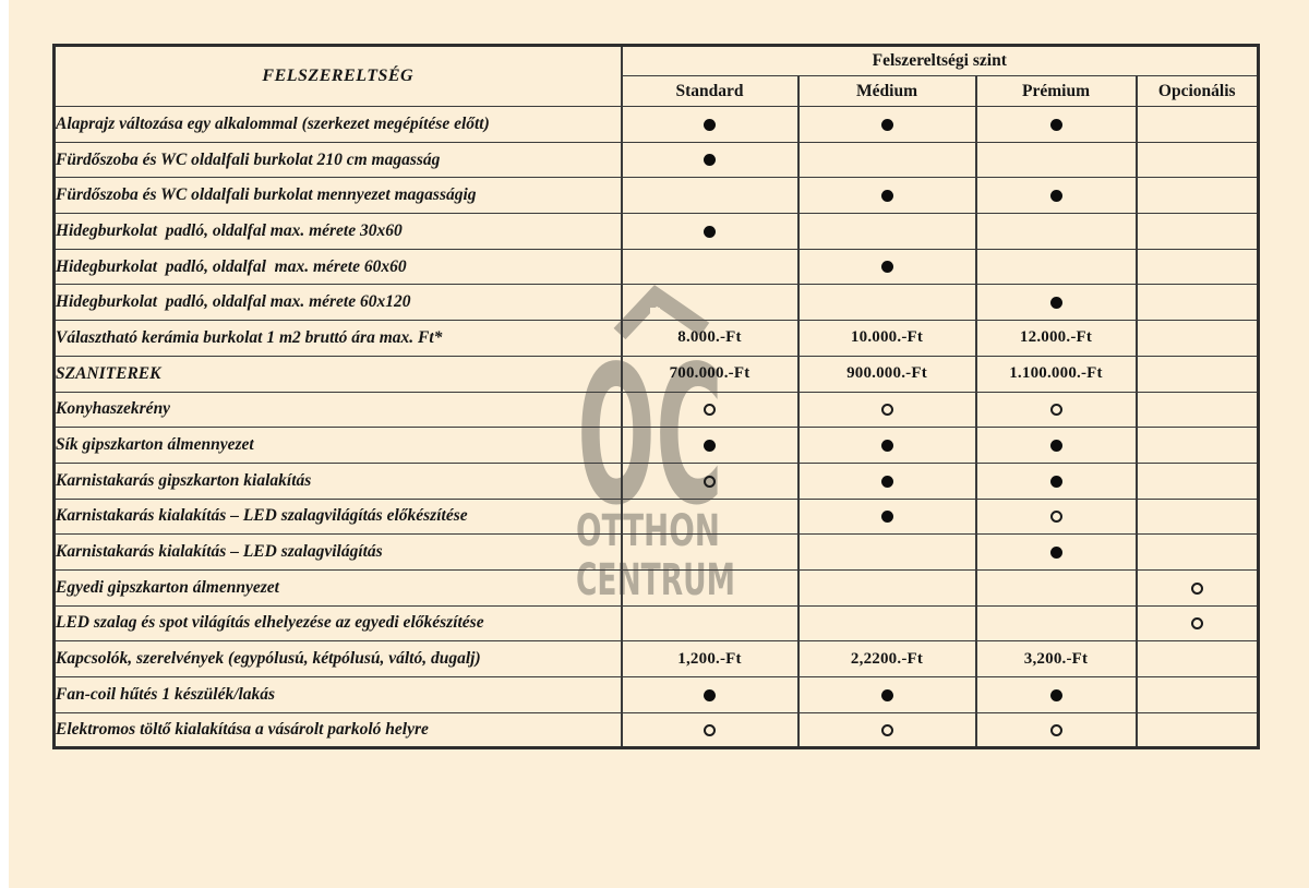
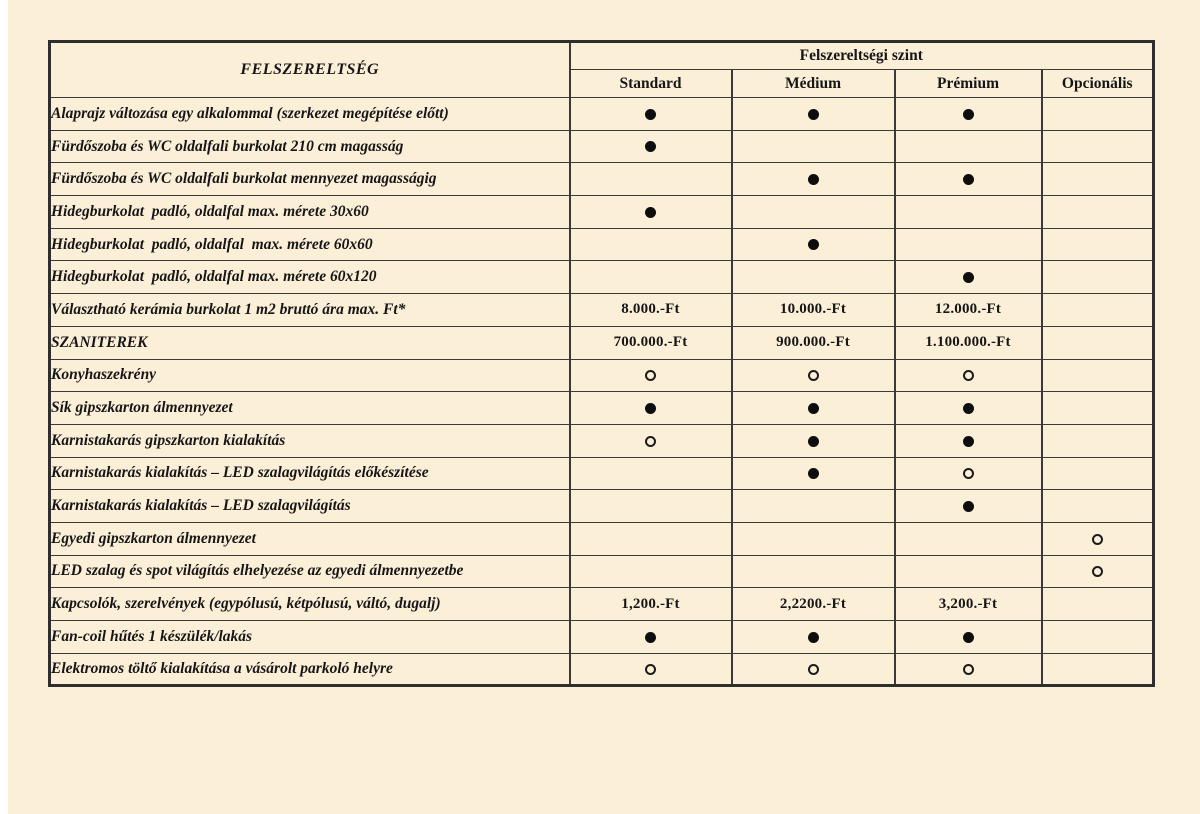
- OC
- OTTHON
- CENTRUM
  FELSZERELTSÉG	Felszereltségi szint
  Standard	Médium	Prémium	Opcionális
  Alaprajz változása egy alkalommal (szerkezet megépítése előtt)
  Fürdőszoba és WC oldalfali burkolat 210 cm magasság
  Fürdőszoba és WC oldalfali burkolat mennyezet magasságig
  Hidegburkolat padló, oldalfal max. mérete 30x60
  Hidegburkolat padló, oldalfal max. mérete 60x60
  Hidegburkolat padló, oldalfal max. mérete 60x120
  Választható kerámia burkolat 1 m2 bruttó ára max. Ft*	8.000.-Ft	10.000.-Ft	12.000.-Ft
  SZANITEREK	700.000.-Ft	900.000.-Ft	1.100.000.-Ft
  Konyhaszekrény
  Sík gipszkarton álmennyezet
  Karnistakarás gipszkarton kialakítás
  Karnistakarás kialakítás – LED szalagvilágítás előkészítése
  Karnistakarás kialakítás – LED szalagvilágítás
  Egyedi gipszkarton álmennyezet
- LED szalag és spot világítás elhelyezése az egyedi előkészítése
+ LED szalag és spot világítás elhelyezése az egyedi álmennyezetbe
  Kapcsolók, szerelvények (egypólusú, kétpólusú, váltó, dugalj)	1,200.-Ft	2,2200.-Ft	3,200.-Ft
  Fan-coil hűtés 1 készülék/lakás
  Elektromos töltő kialakítása a vásárolt parkoló helyre
